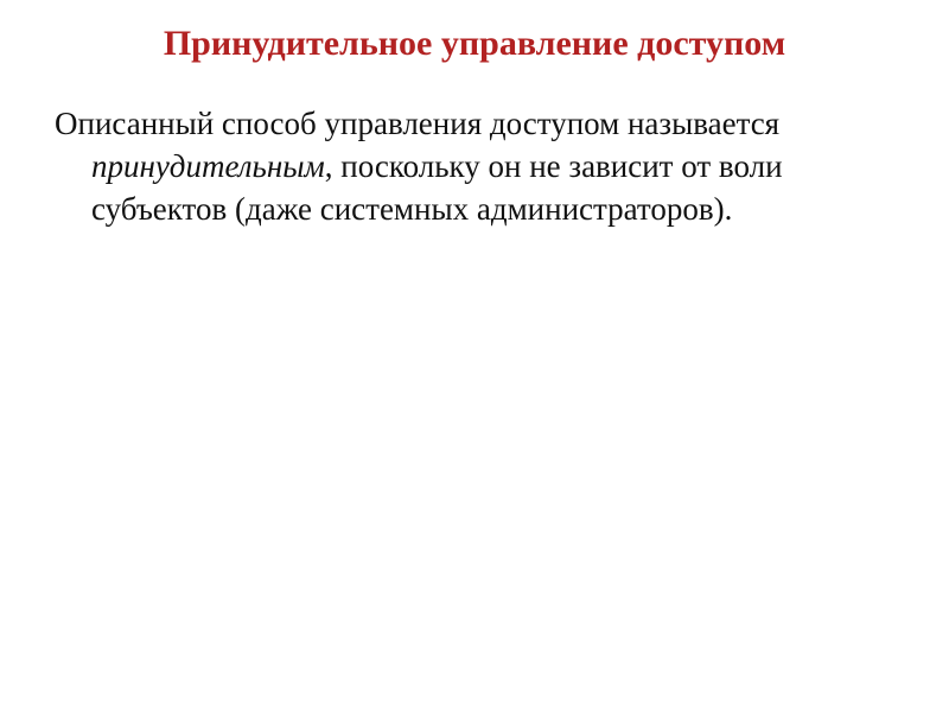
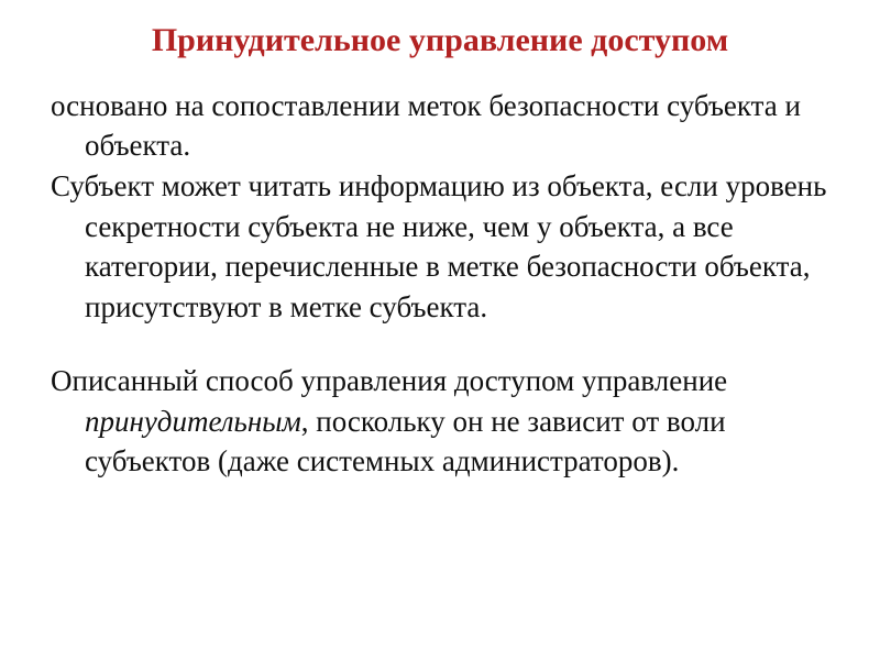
  Принудительное управление доступом
+ основано на сопоставлении меток безопасности субъекта и объекта.
+ Субъект может читать информацию из объекта, если уровень секретности субъекта не ниже, чем у объекта, а все категории, перечисленные в метке безопасности объекта, присутствуют в метке субъекта.
- Описанный способ управления доступом называется принудительным, поскольку он не зависит от воли субъектов (даже системных администраторов).
+ Описанный способ управления доступом управление принудительным, поскольку он не зависит от воли субъектов (даже системных администраторов).
